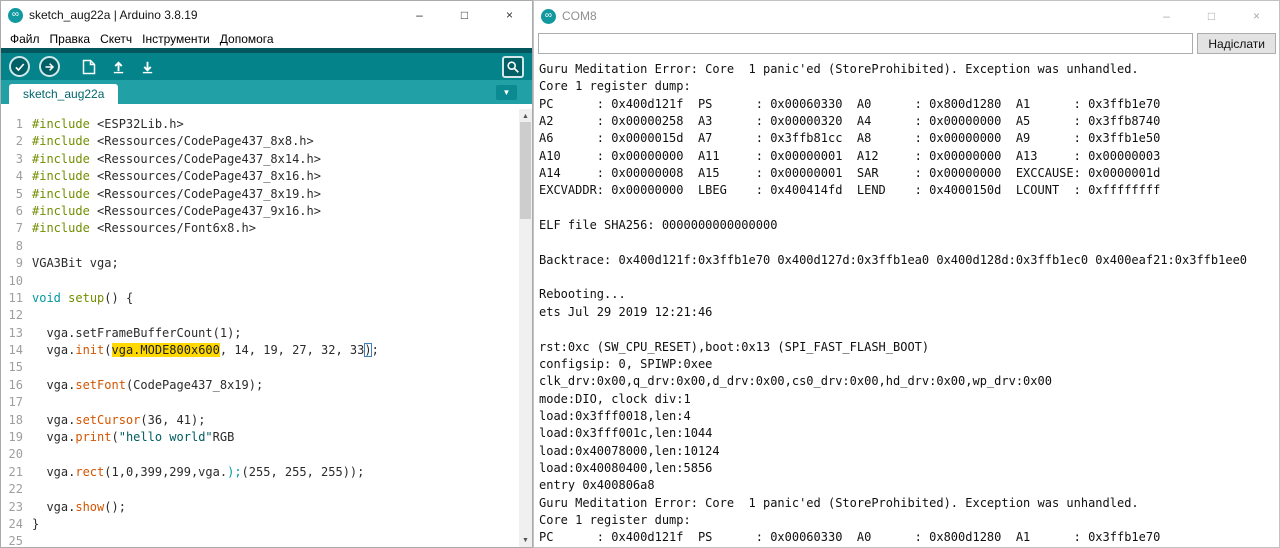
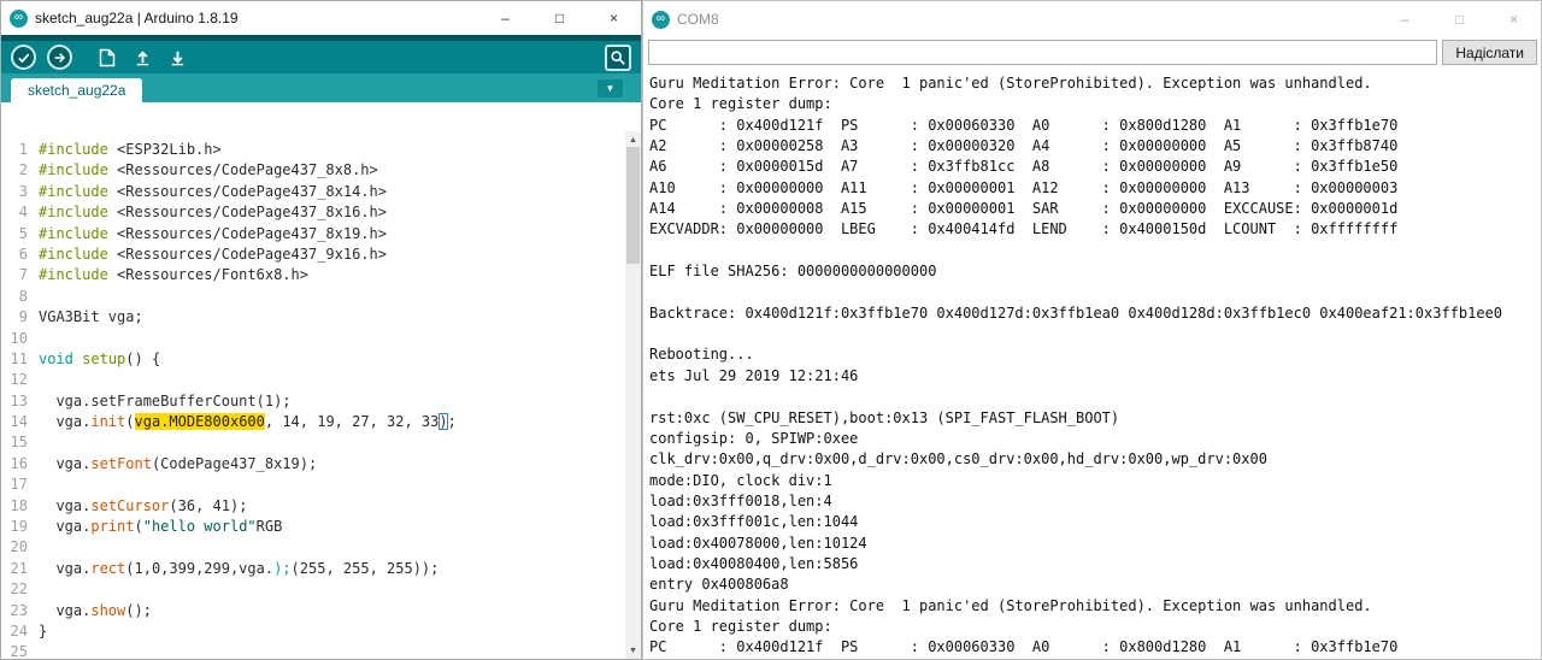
  ∞
- sketch_aug22a | Arduino 3.8.19
+ sketch_aug22a | Arduino 1.8.19
  –
  □
  ×
- Файл
- Правка
- Скетч
- Інструменти
- Допомога
  sketch_aug22a
  ▼
  1 #include <ESP32Lib.h>
  2 #include <Ressources/CodePage437_8x8.h>
  3 #include <Ressources/CodePage437_8x14.h>
  4 #include <Ressources/CodePage437_8x16.h>
  5 #include <Ressources/CodePage437_8x19.h>
  6 #include <Ressources/CodePage437_9x16.h>
  7 #include <Ressources/Font6x8.h>
  8
  9 VGA3Bit vga;
  10
  11 void setup() {
  12
  13 vga.setFrameBufferCount(1);
  14 vga.init(vga.MODE800x600, 14, 19, 27, 32, 33);
  15
  16 vga.setFont(CodePage437_8x19);
  17
  18 vga.setCursor(36, 41);
  19 vga.print("hello world"RGB
  20
  21 vga.rect(1,0,399,299,vga.);(255, 255, 255));
  22
  23 vga.show();
  24 }
  25
  ∞
  COM8
  –
  □
  ×
  Надіслати
  Guru Meditation Error: Core 1 panic'ed (StoreProhibited). Exception was unhandled.
  Core 1 register dump:
  PC : 0x400d121f PS : 0x00060330 A0 : 0x800d1280 A1 : 0x3ffb1e70
  A2 : 0x00000258 A3 : 0x00000320 A4 : 0x00000000 A5 : 0x3ffb8740
  A6 : 0x0000015d A7 : 0x3ffb81cc A8 : 0x00000000 A9 : 0x3ffb1e50
  A10 : 0x00000000 A11 : 0x00000001 A12 : 0x00000000 A13 : 0x00000003
  A14 : 0x00000008 A15 : 0x00000001 SAR : 0x00000000 EXCCAUSE: 0x0000001d
  EXCVADDR: 0x00000000 LBEG : 0x400414fd LEND : 0x4000150d LCOUNT : 0xffffffff
  ELF file SHA256: 0000000000000000
  Backtrace: 0x400d121f:0x3ffb1e70 0x400d127d:0x3ffb1ea0 0x400d128d:0x3ffb1ec0 0x400eaf21:0x3ffb1ee0
  Rebooting...
  ets Jul 29 2019 12:21:46
  rst:0xc (SW_CPU_RESET),boot:0x13 (SPI_FAST_FLASH_BOOT)
  configsip: 0, SPIWP:0xee
  clk_drv:0x00,q_drv:0x00,d_drv:0x00,cs0_drv:0x00,hd_drv:0x00,wp_drv:0x00
  mode:DIO, clock div:1
  load:0x3fff0018,len:4
  load:0x3fff001c,len:1044
  load:0x40078000,len:10124
  load:0x40080400,len:5856
  entry 0x400806a8
  Guru Meditation Error: Core 1 panic'ed (StoreProhibited). Exception was unhandled.
  Core 1 register dump:
  PC : 0x400d121f PS : 0x00060330 A0 : 0x800d1280 A1 : 0x3ffb1e70
